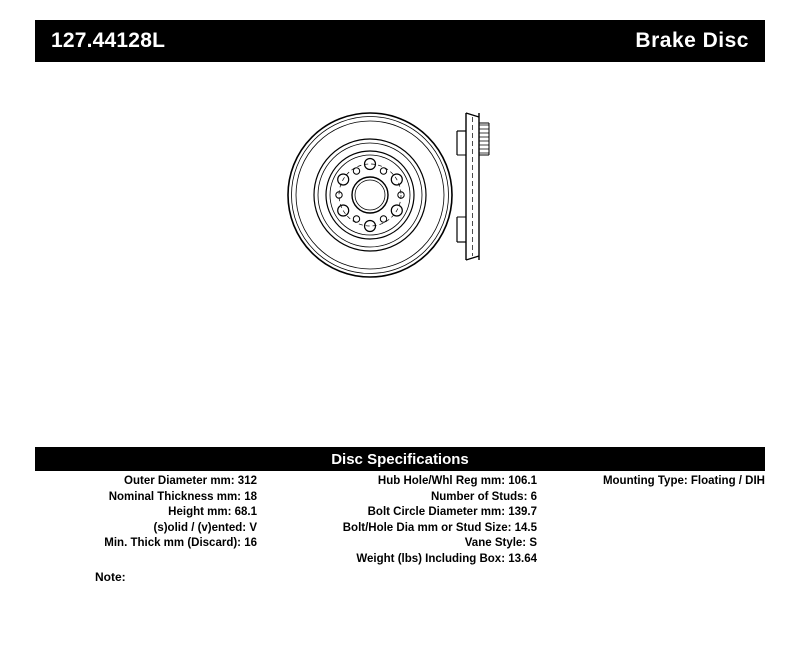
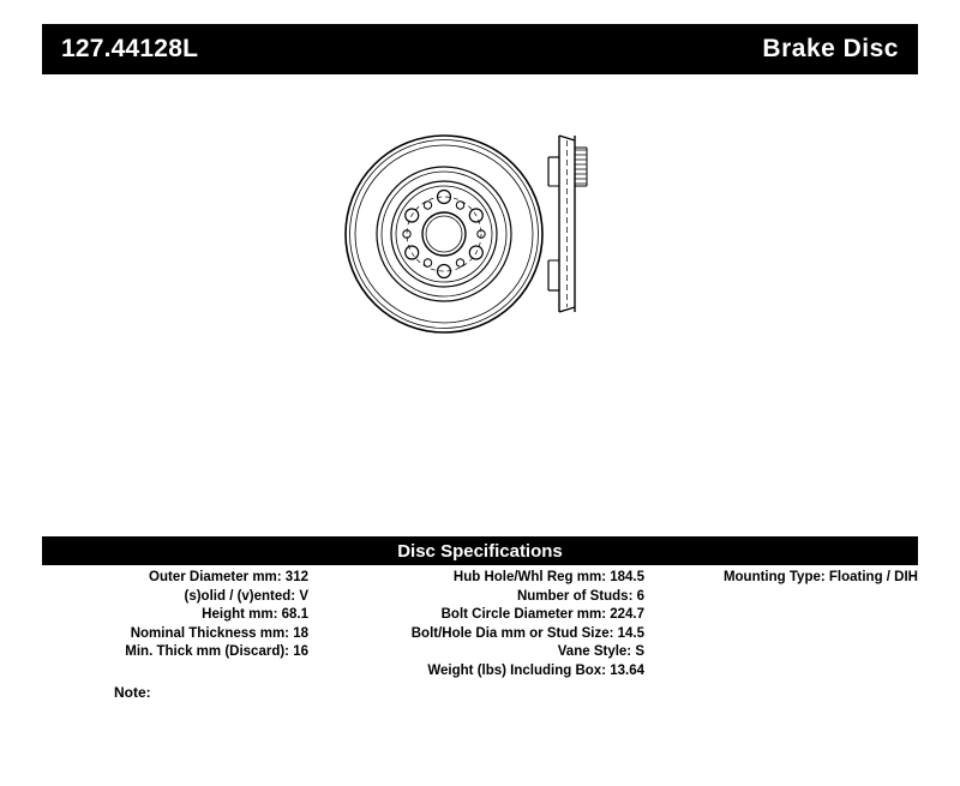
  127.44128L
  Brake Disc
  Disc Specifications
  Outer Diameter mm: 312
- Nominal Thickness mm: 18
+ (s)olid / (v)ented: V
  Height mm: 68.1
- (s)olid / (v)ented: V
+ Nominal Thickness mm: 18
  Min. Thick mm (Discard): 16
- Hub Hole/Whl Reg mm: 106.1
+ Hub Hole/Whl Reg mm: 184.5
  Number of Studs: 6
- Bolt Circle Diameter mm: 139.7
+ Bolt Circle Diameter mm: 224.7
  Bolt/Hole Dia mm or Stud Size: 14.5
  Vane Style: S
  Weight (lbs) Including Box: 13.64
  Mounting Type: Floating / DIH
  Note:
